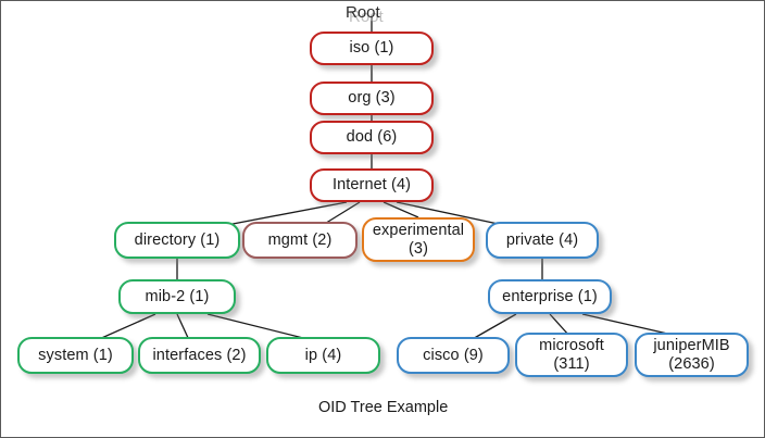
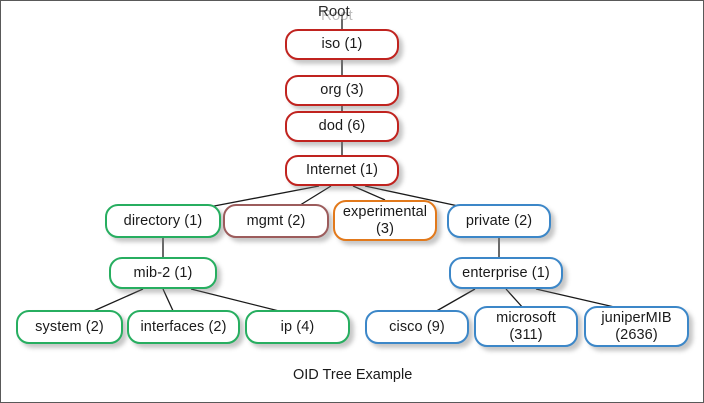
  Root
  iso (1)
  org (3)
  dod (6)
- Internet (4)
+ Internet (1)
  directory (1)
  mgmt (2)
  experimental
  (3)
- private (4)
+ private (2)
  mib-2 (1)
  enterprise (1)
- system (1)
+ system (2)
  interfaces (2)
  ip (4)
  cisco (9)
  microsoft
  (311)
  juniperMIB
  (2636)
  OID Tree Example
